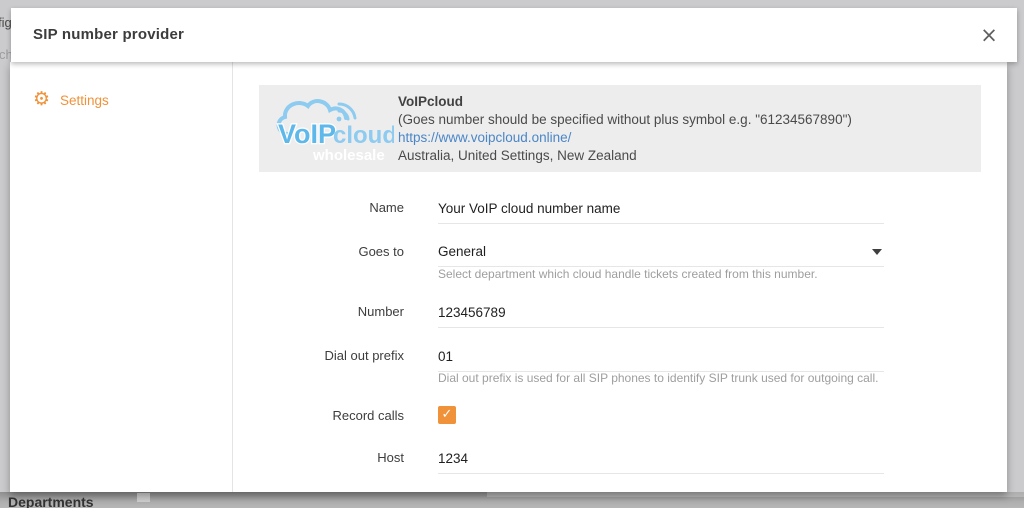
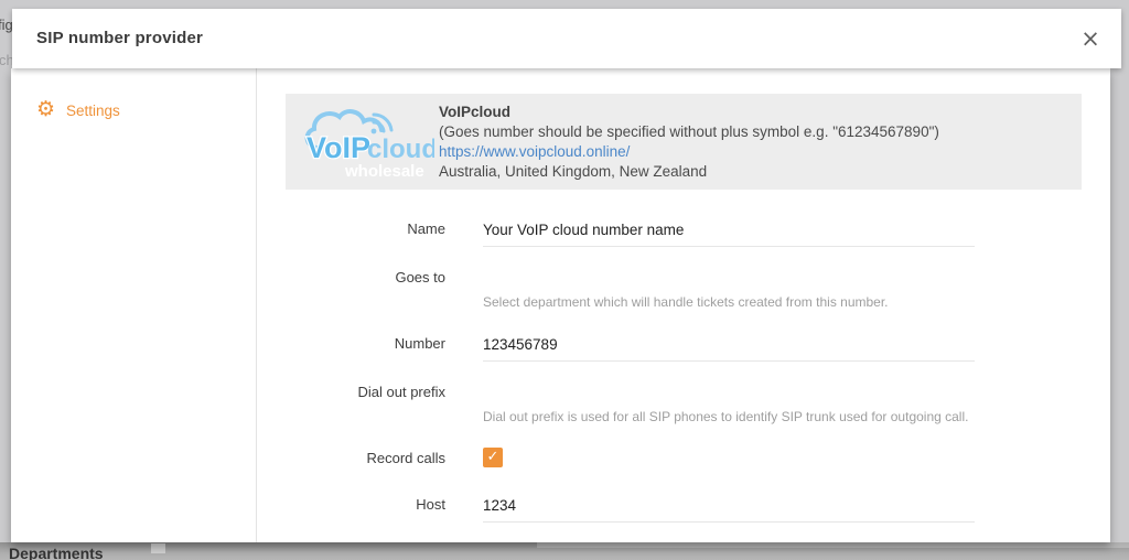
  ch
  Departments
  SIP number provider
  ×
  ⚙
  Settings
  VoIP
  cloud
  VoIPcloud
  (Goes number should be specified without plus symbol e.g. "61234567890")
  https://www.voipcloud.online/
- Australia, United Settings, New Zealand
+ Australia, United Kingdom, New Zealand
  Name
  Your VoIP cloud number name
  Goes to
- General
- Select department which cloud handle tickets created from this number.
+ Select department which will handle tickets created from this number.
  Number
  123456789
  Dial out prefix
- 01
  Dial out prefix is used for all SIP phones to identify SIP trunk used for outgoing call.
  Record calls
  ✓
  Host
  1234
